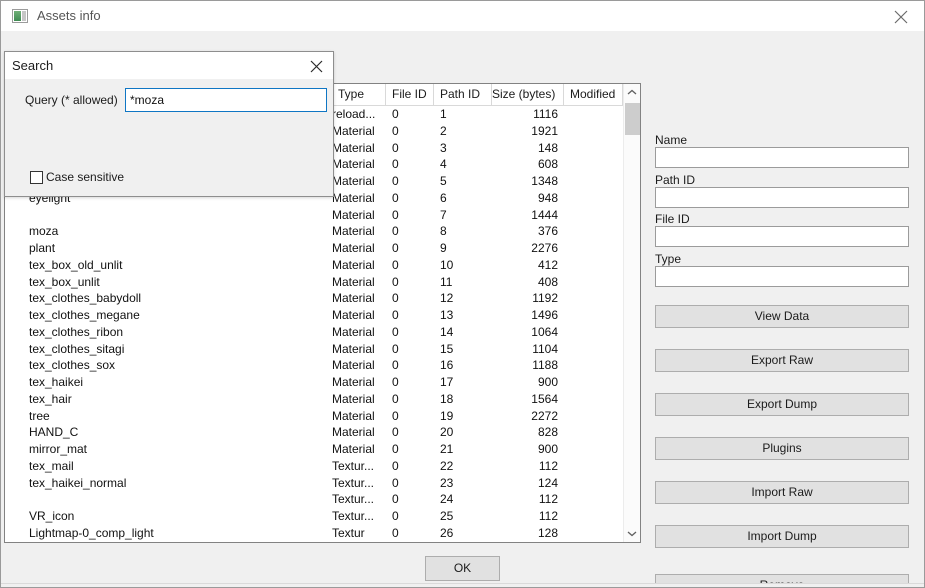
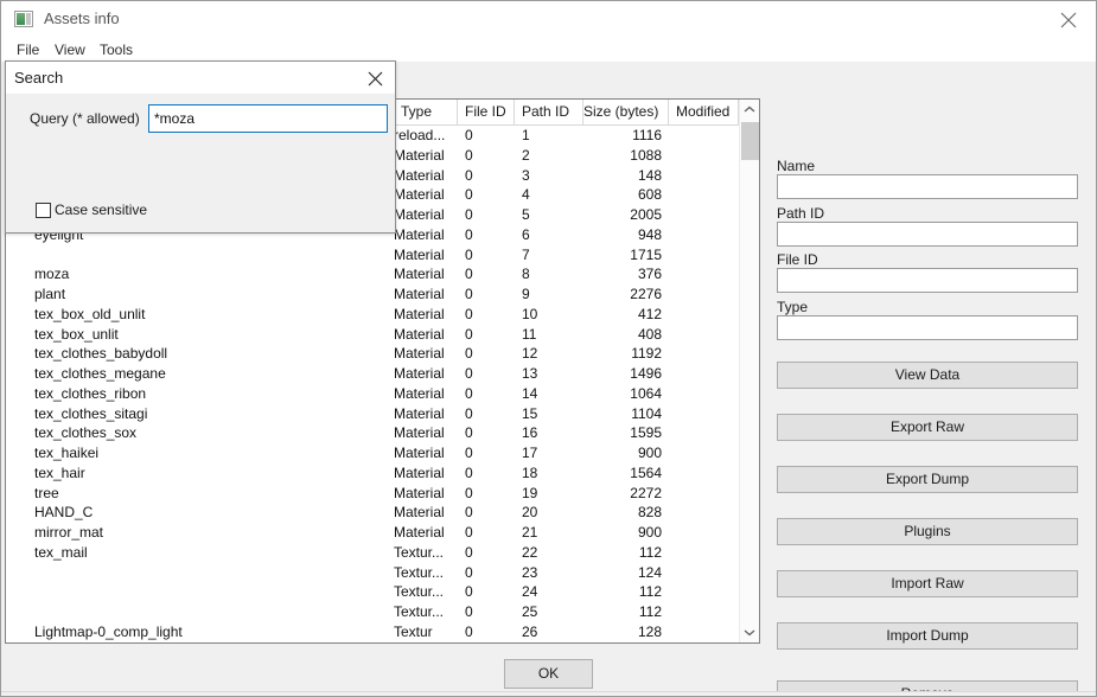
  Assets info
+ File
+ View
+ Tools
  Type
  File ID
  Path ID
  Size (bytes)
  Modified
  reload...
  0
  1
  1116
  Material
  0
  2
- 1921
+ 1088
  Material
  0
  3
  148
  Material
  0
  4
  608
  Material
  0
  5
- 1348
+ 2005
  eyelight
  Material
  0
  6
  948
  Material
  0
  7
- 1444
+ 1715
  moza
  Material
  0
  8
  376
  plant
  Material
  0
  9
  2276
  tex_box_old_unlit
  Material
  0
  10
  412
  tex_box_unlit
  Material
  0
  11
  408
  tex_clothes_babydoll
  Material
  0
  12
  1192
  tex_clothes_megane
  Material
  0
  13
  1496
  tex_clothes_ribon
  Material
  0
  14
  1064
  tex_clothes_sitagi
  Material
  0
  15
  1104
  tex_clothes_sox
  Material
  0
  16
- 1188
+ 1595
  tex_haikei
  Material
  0
  17
  900
  tex_hair
  Material
  0
  18
  1564
  tree
  Material
  0
  19
  2272
  HAND_C
  Material
  0
  20
  828
  mirror_mat
  Material
  0
  21
  900
  tex_mail
  Textur...
  0
  22
  112
- tex_haikei_normal
  Textur...
  0
  23
  124
  Textur...
  0
  24
  112
- VR_icon
  Textur...
  0
  25
  112
  Lightmap-0_comp_light
  Textur
  0
  26
  128
  Name
  Path ID
  File ID
  Type
  View Data
  Export Raw
  Export Dump
  Plugins
  Import Raw
  Import Dump
  OK
  Search
  Query (* allowed)
  *moza
  Case sensitive
